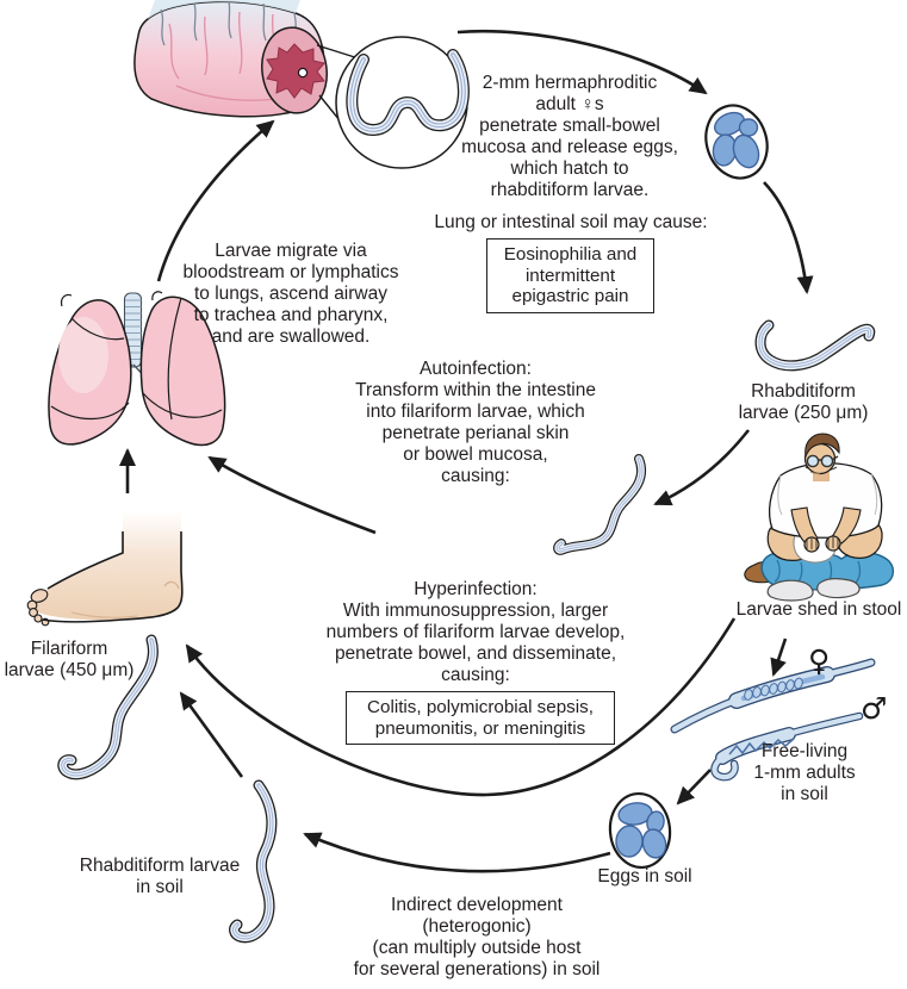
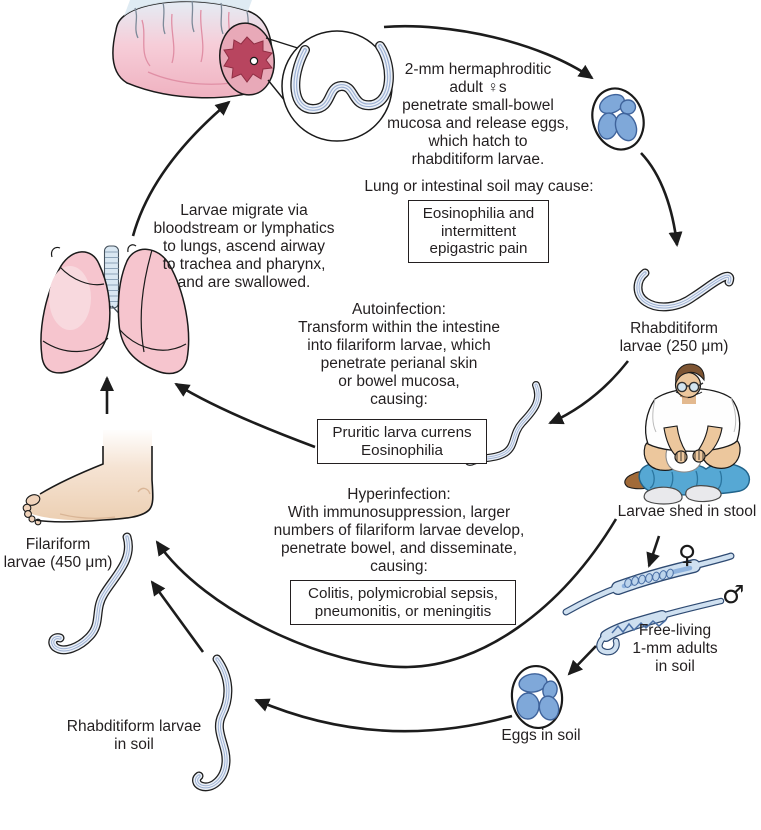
  2-mm hermaphroditic
  adult ♀s
  penetrate small-bowel
  mucosa and release eggs,
  which hatch to
  rhabditiform larvae.
  Lung or intestinal soil may cause:
  Eosinophilia and
  intermittent
  epigastric pain
  Larvae migrate via
  bloodstream or lymphatics
  to lungs, ascend airway
  to trachea and pharynx,
  and are swallowed.
  Autoinfection:
  Transform within the intestine
  into filariform larvae, which
  penetrate perianal skin
  or bowel mucosa,
  causing:
+ Pruritic larva currens
+ Eosinophilia
  Hyperinfection:
  With immunosuppression, larger
  numbers of filariform larvae develop,
  penetrate bowel, and disseminate,
  causing:
  Colitis, polymicrobial sepsis,
  pneumonitis, or meningitis
  Rhabditiform
  larvae (250 μm)
  Larvae shed in stool
  Free-living
  1-mm adults
  in soil
  Eggs in soil
- Indirect development
- (heterogonic)
- (can multiply outside host
- for several generations) in soil
  Rhabditiform larvae
  in soil
  Filariform
  larvae (450 μm)
  ♀
  ♂
